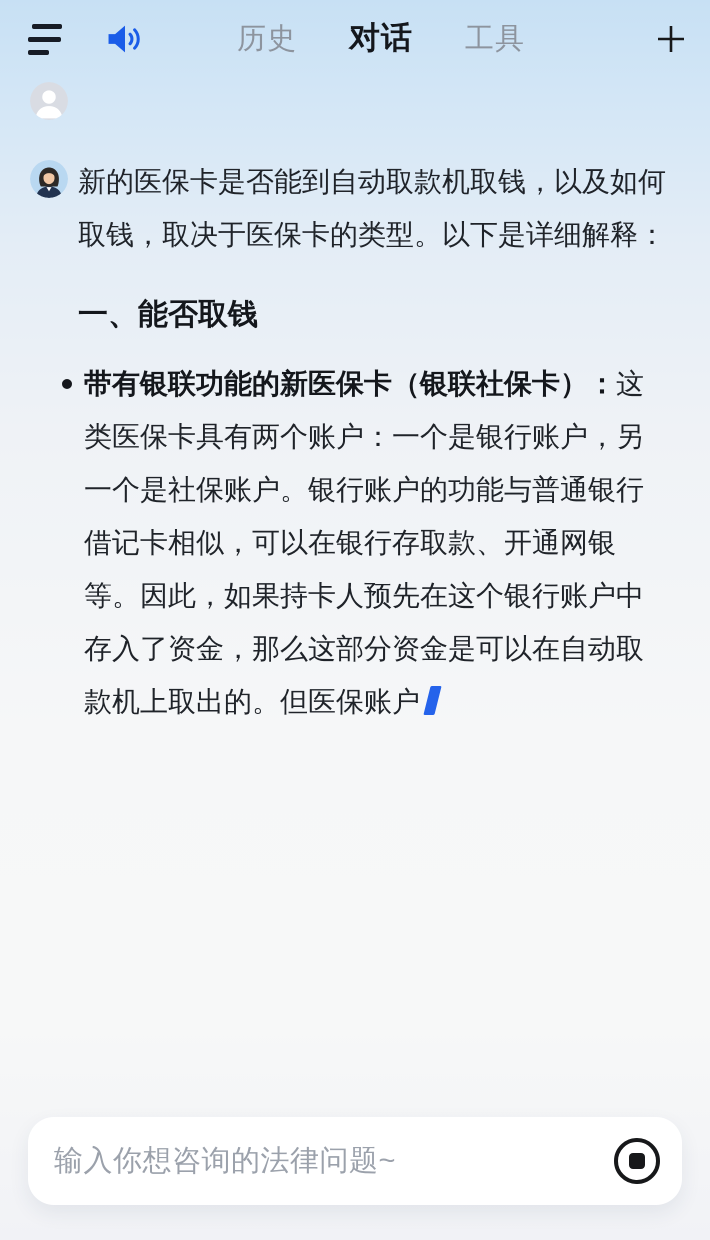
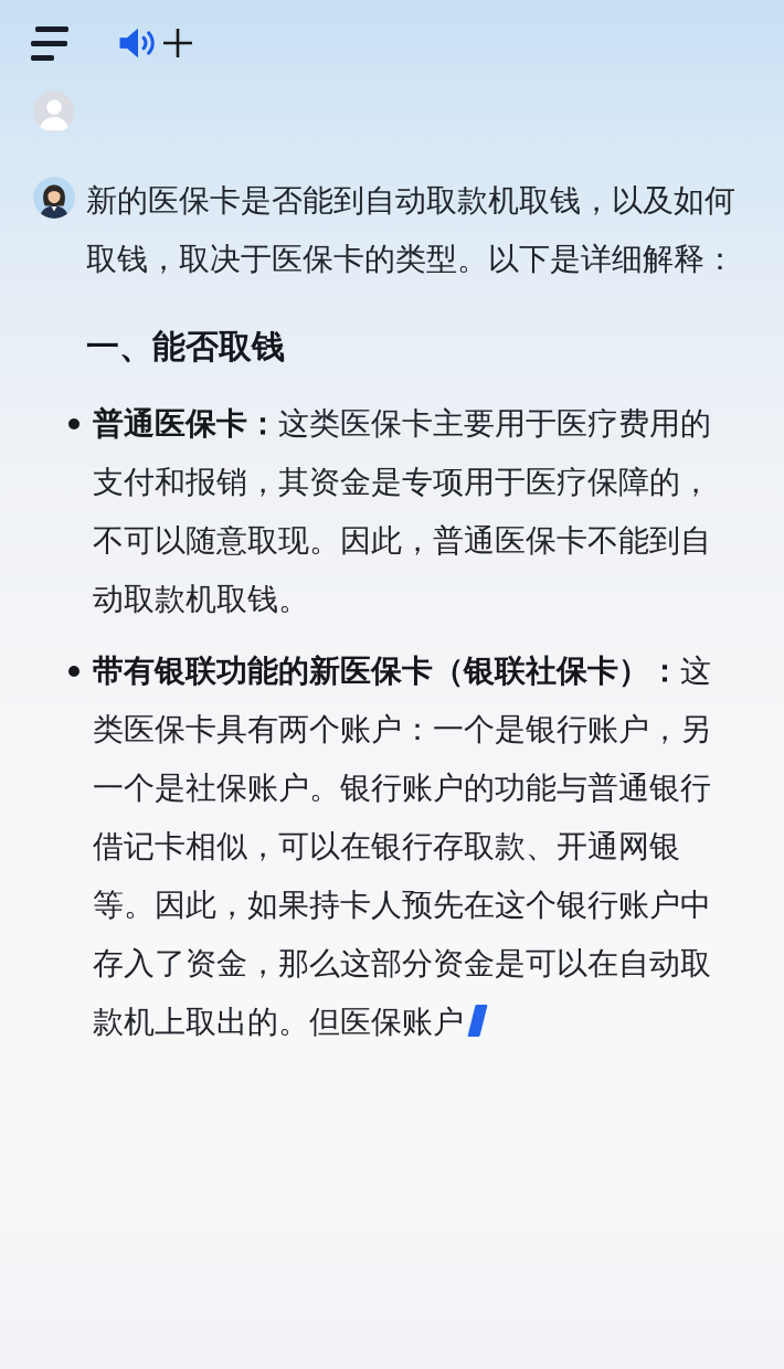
- 历史
- 对话
- 工具
  新的医保卡是否能到自动取款机取钱，以及如何取钱，取决于医保卡的类型。以下是详细解释：
  一、能否取钱
+ 普通医保卡：这类医保卡主要用于医疗费用的支付和报销，其资金是专项用于医疗保障的，不可以随意取现。因此，普通医保卡不能到自动取款机取钱。
  带有银联功能的新医保卡（银联社保卡）：这类医保卡具有两个账户：一个是银行账户，另一个是社保账户。银行账户的功能与普通银行借记卡相似，可以在银行存取款、开通网银等。因此，如果持卡人预先在这个银行账户中存入了资金，那么这部分资金是可以在自动取款机上取出的。但医保账户
- 输入你想咨询的法律问题~
